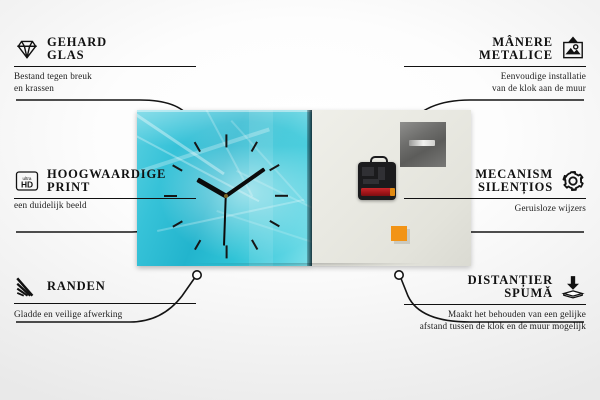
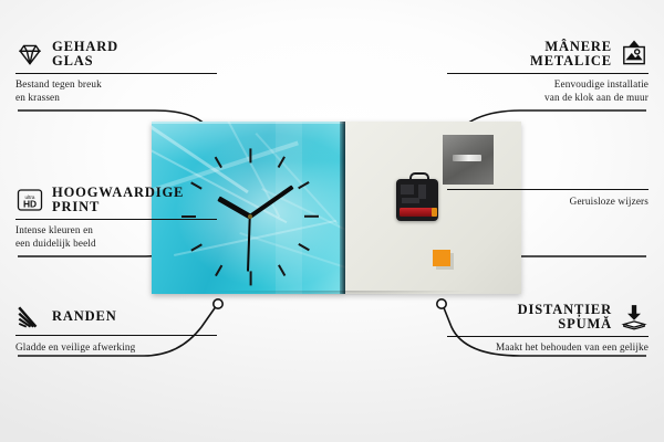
  GEHARD
  GLAS
  Bestand tegen breuk
  en krassen
  HD
  HOOGWAARDIGE
  PRINT
+ Intense kleuren en
  een duidelijk beeld
  RANDEN
  Gladde en veilige afwerking
  MÂNERE
  METALICE
  Eenvoudige installatie
  van de klok aan de muur
- MECANISM
- SILENȚIOS
  Geruisloze wijzers
  DISTANȚIER
  SPUMĂ
  Maakt het behouden van een gelijke
- afstand tussen de klok en de muur mogelijk
